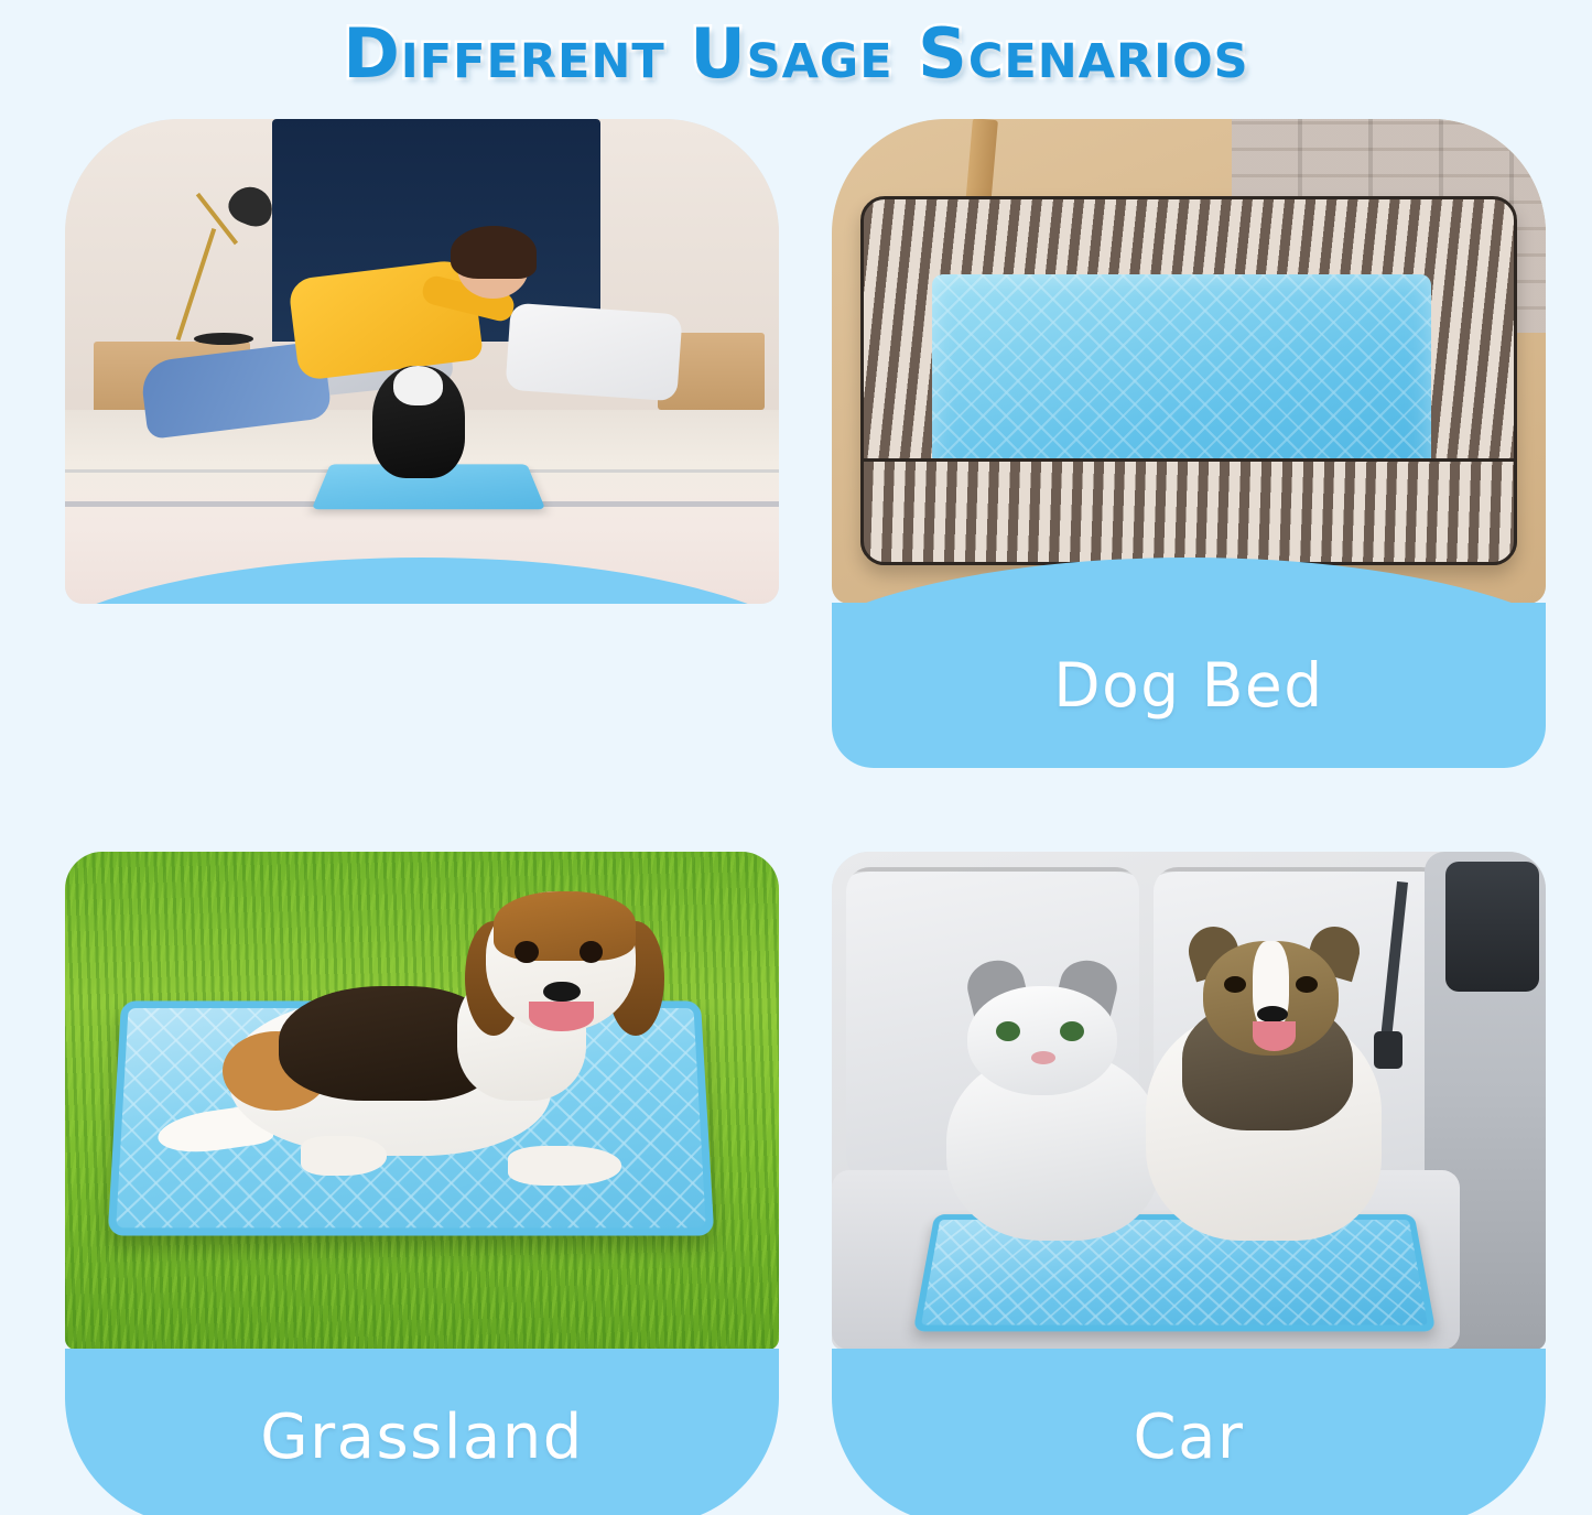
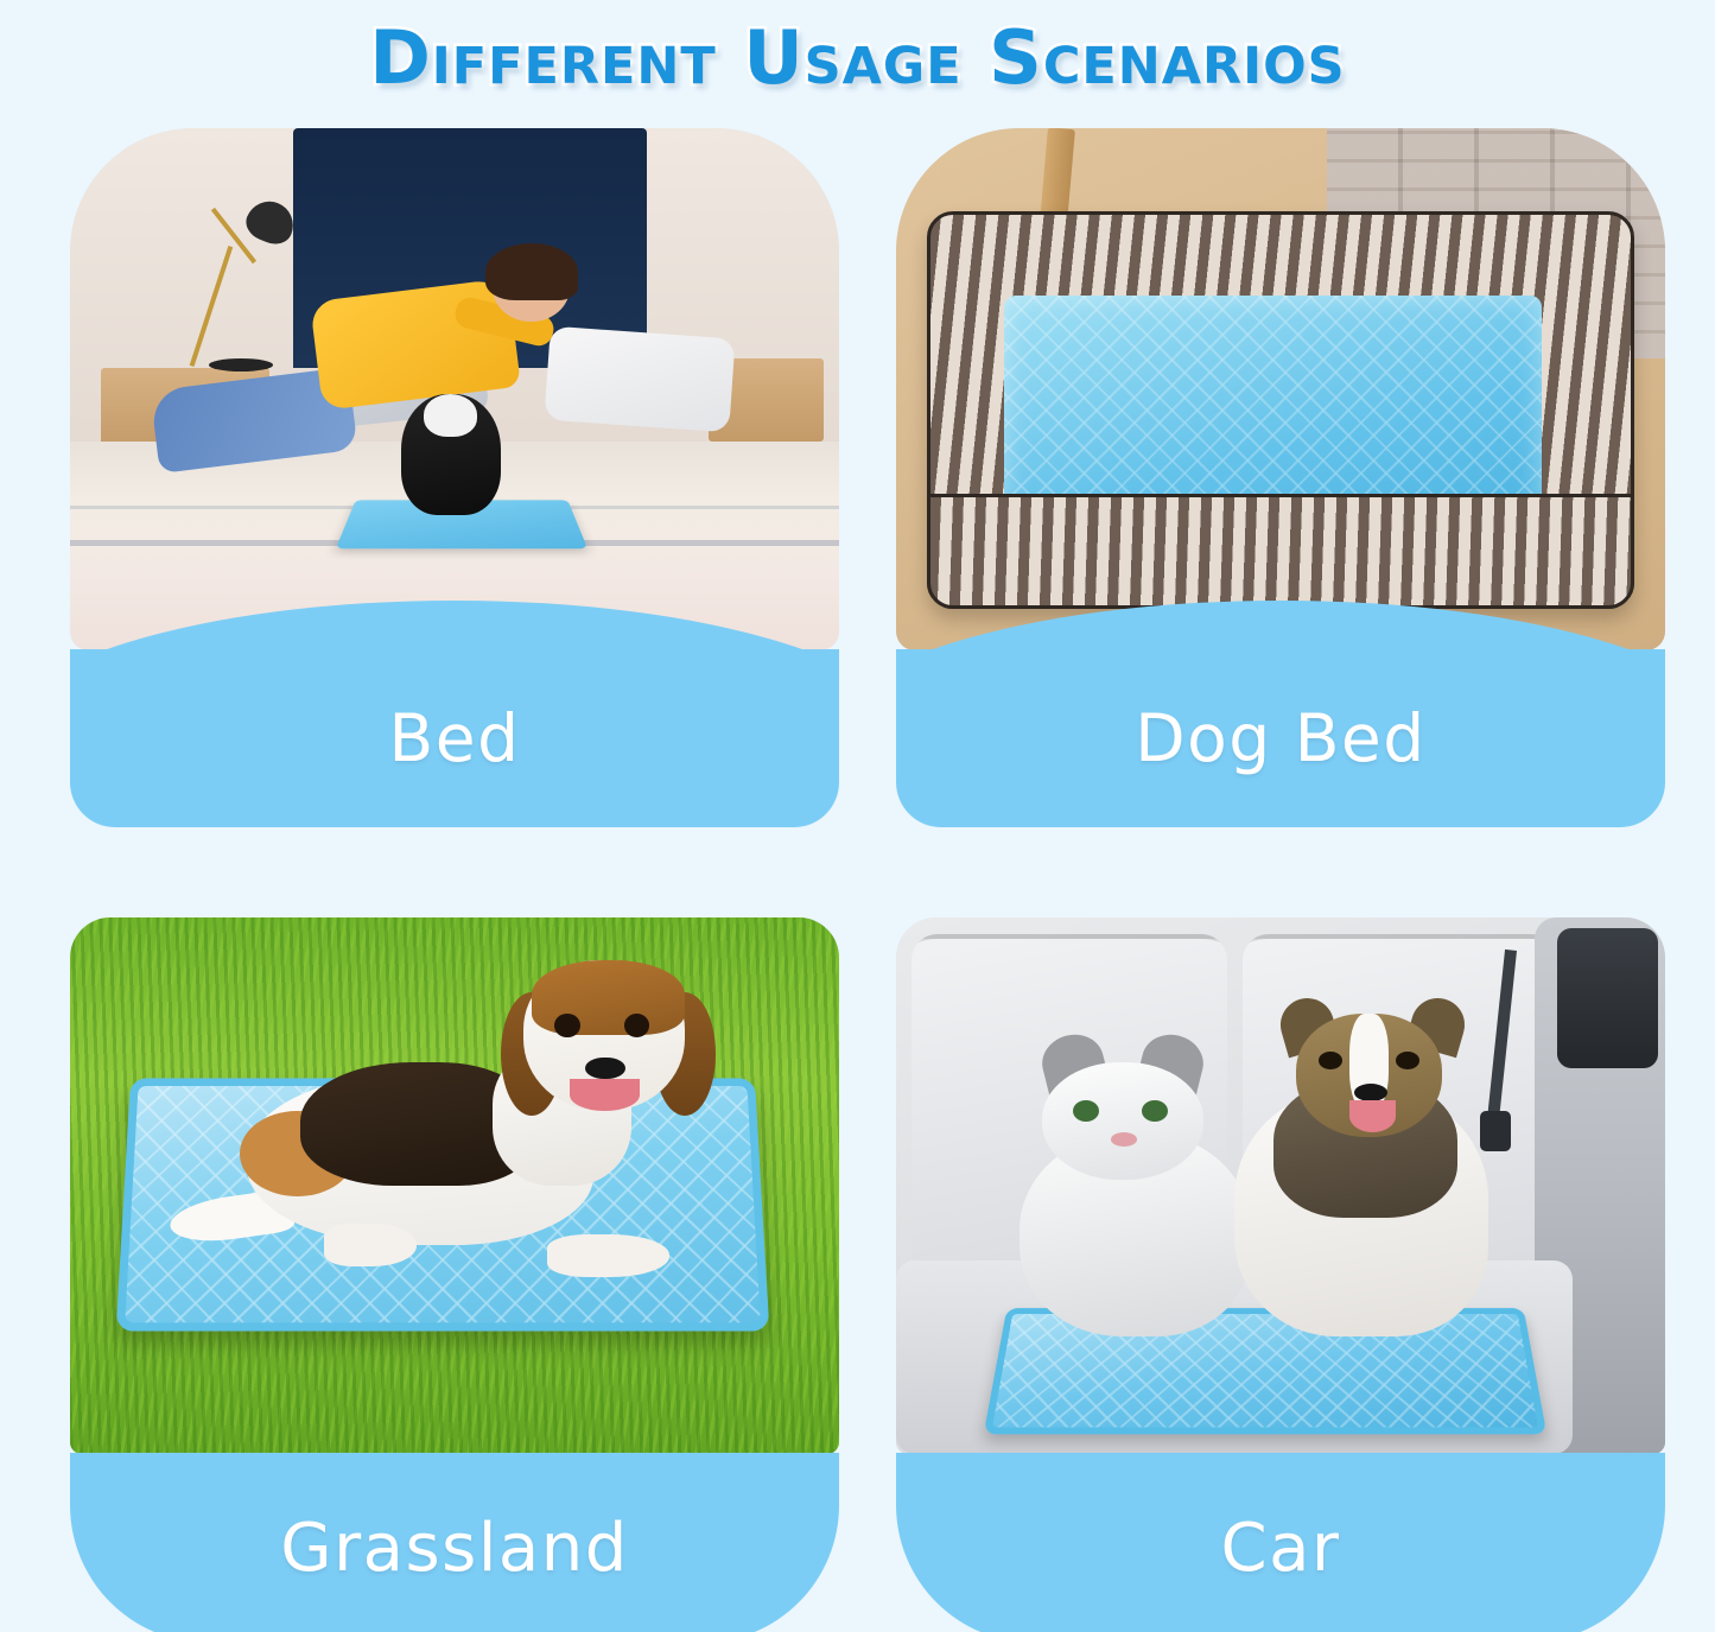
  Different Usage Scenarios
+ Bed
  Dog Bed
  Grassland
  Car
